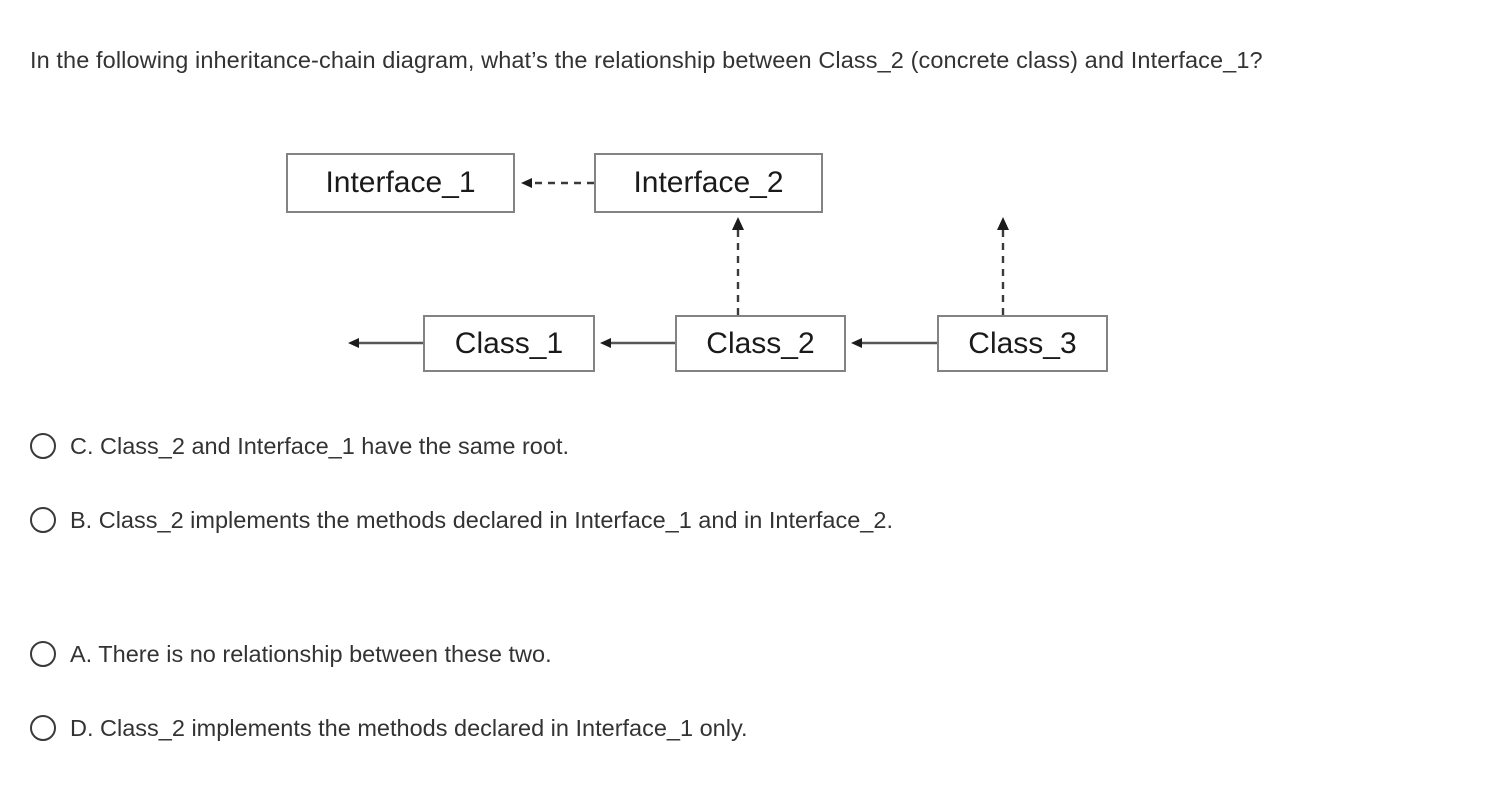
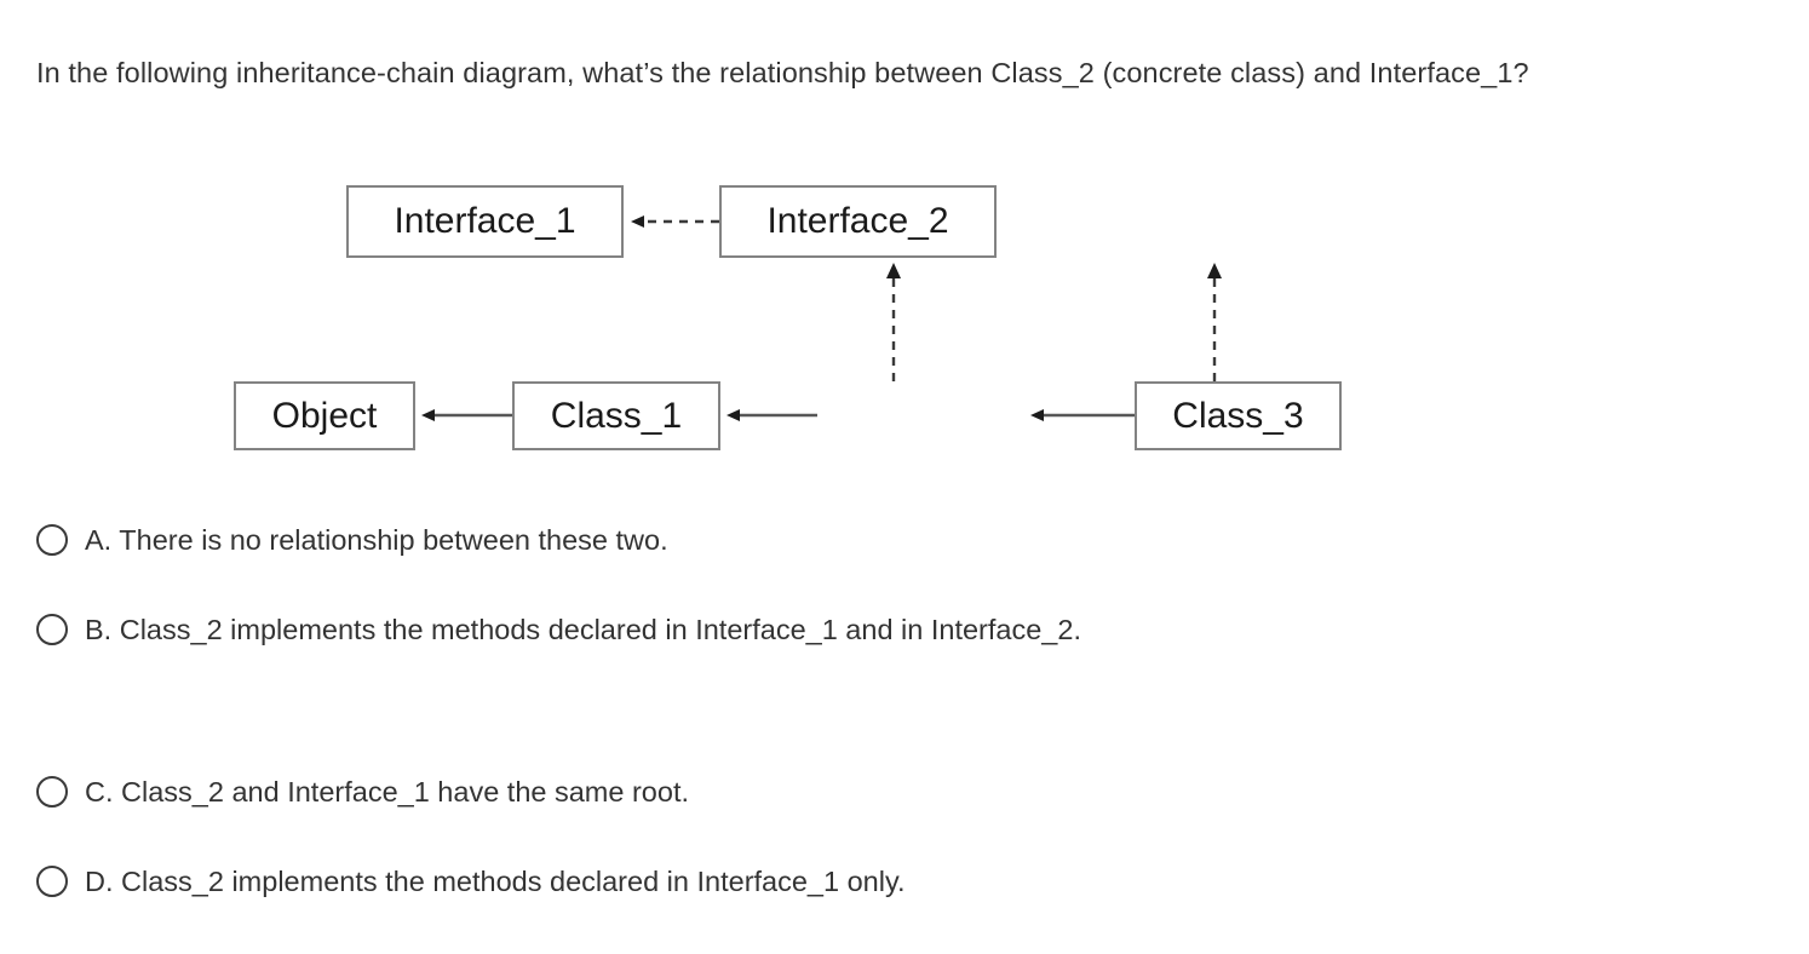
  In the following inheritance-chain diagram, what’s the relationship between Class_2 (concrete class) and Interface_1?
  Interface_1
  Interface_2
+ Object
  Class_1
- Class_2
  Class_3
- C. Class_2 and Interface_1 have the same root.
+ A. There is no relationship between these two.
  B. Class_2 implements the methods declared in Interface_1 and in Interface_2.
- A. There is no relationship between these two.
+ C. Class_2 and Interface_1 have the same root.
  D. Class_2 implements the methods declared in Interface_1 only.
